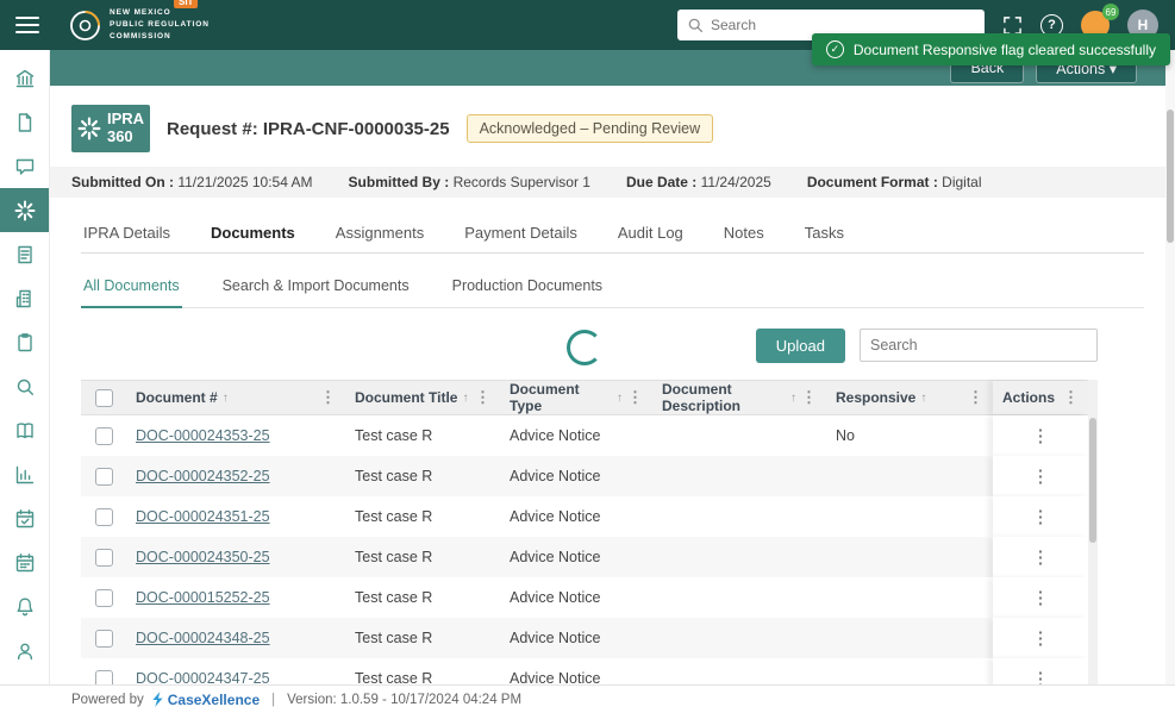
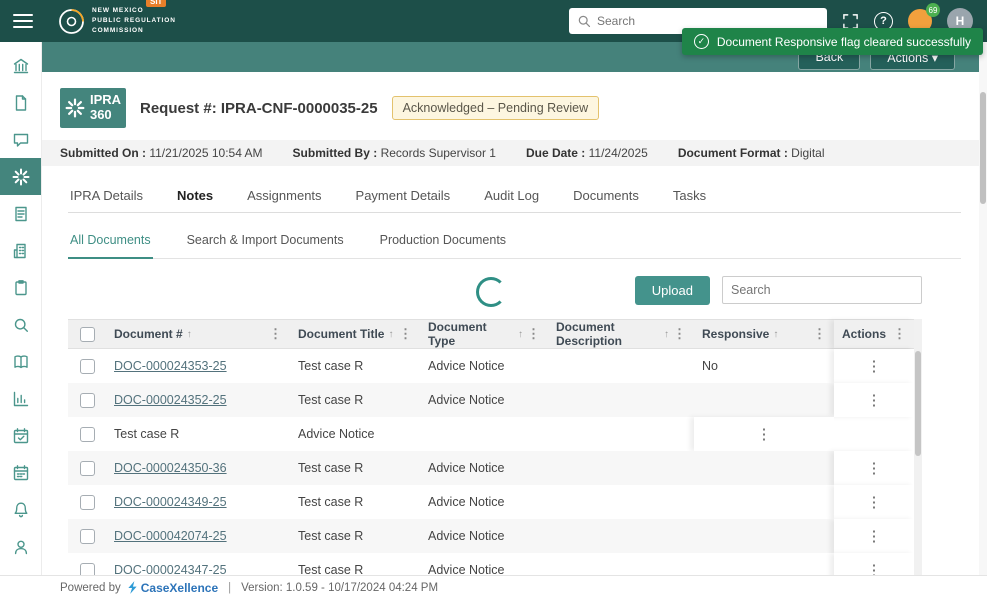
  SIT
  Search
  ?
  69
  H
  ✓
  Document Responsive flag cleared successfully
  Back
  Actions ▾
  IPRA
  360
  Request #: IPRA-CNF-0000035-25
  Acknowledged – Pending Review
  Submitted On : 11/21/2025 10:54 AM
  Submitted By : Records Supervisor 1
  Due Date : 11/24/2025
  Document Format : Digital
  IPRA Details
- Documents
+ Notes
  Assignments
  Payment Details
  Audit Log
- Notes
+ Documents
  Tasks
  All Documents
  Search & Import Documents
  Production Documents
  Upload
  Search
  Document #
  ↑
  ⋮
  Document Title
  ↑
  ⋮
  Document Type
  ↑
  ⋮
  Document Description
  ↑
  ⋮
  Responsive
  ↑
  ⋮
  Actions
  ⋮
  DOC-000024353-25
  Test case R
  Advice Notice
  No
  ⋮
  DOC-000024352-25
  Test case R
  Advice Notice
  ⋮
- DOC-000024351-25
  Test case R
  Advice Notice
  ⋮
- DOC-000024350-25
+ DOC-000024350-36
  Test case R
  Advice Notice
  ⋮
- DOC-000015252-25
+ DOC-000024349-25
  Test case R
  Advice Notice
  ⋮
- DOC-000024348-25
+ DOC-000042074-25
  Test case R
  Advice Notice
  ⋮
  DOC-000024347-25
  Test case R
  Advice Notice
  ⋮
  Powered by
  CaseXellence
  |
  Version: 1.0.59 - 10/17/2024 04:24 PM
